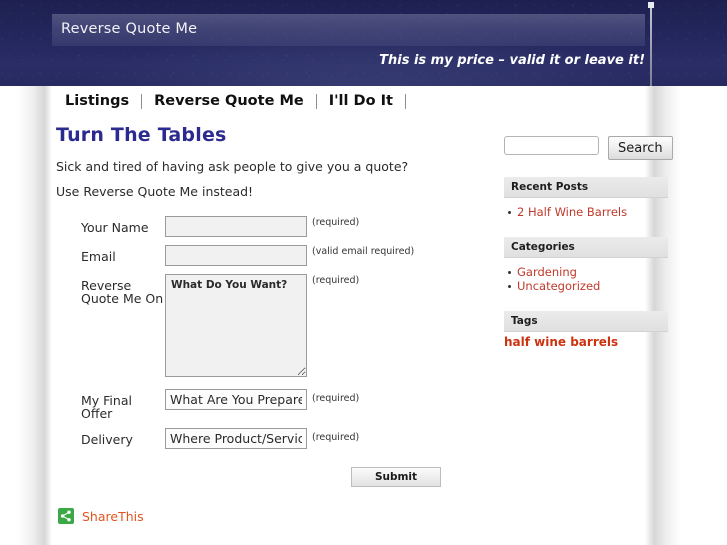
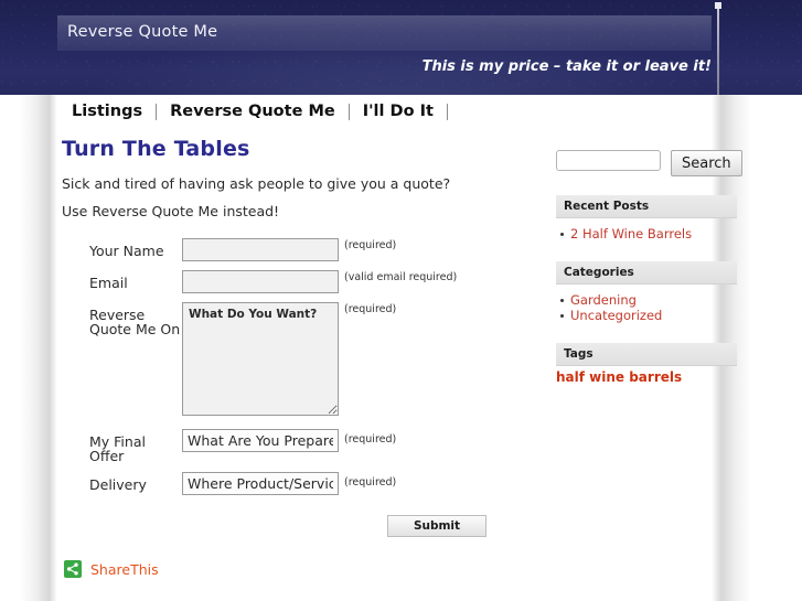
  Reverse Quote Me
- This is my price – valid it or leave it!
+ This is my price – take it or leave it!
  Listings
  Reverse Quote Me
  I'll Do It
  Turn The Tables
  Sick and tired of having ask people to give you a quote?
  Use Reverse Quote Me instead!
  Your Name
  (required)
  Email
  (valid email required)
  Reverse Quote Me On
  What Do You Want?
  (required)
  My Final Offer
  What Are You Prepare
  (required)
  Delivery
  (required)
  Submit
  ShareThis
  Search
  Recent Posts
  2 Half Wine Barrels
  Categories
  Gardening
  Uncategorized
  Tags
  half wine barrels
